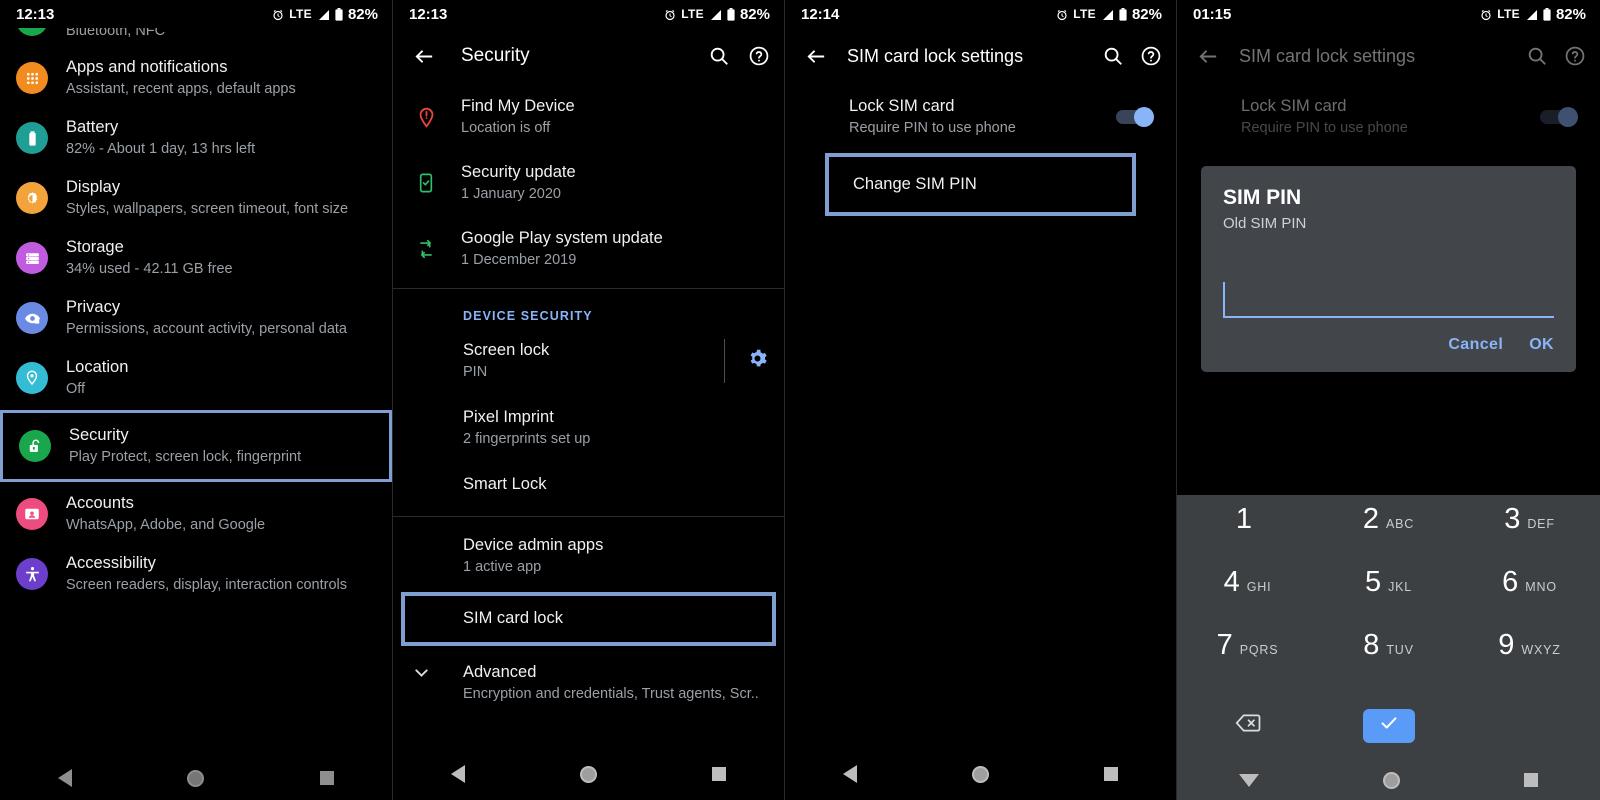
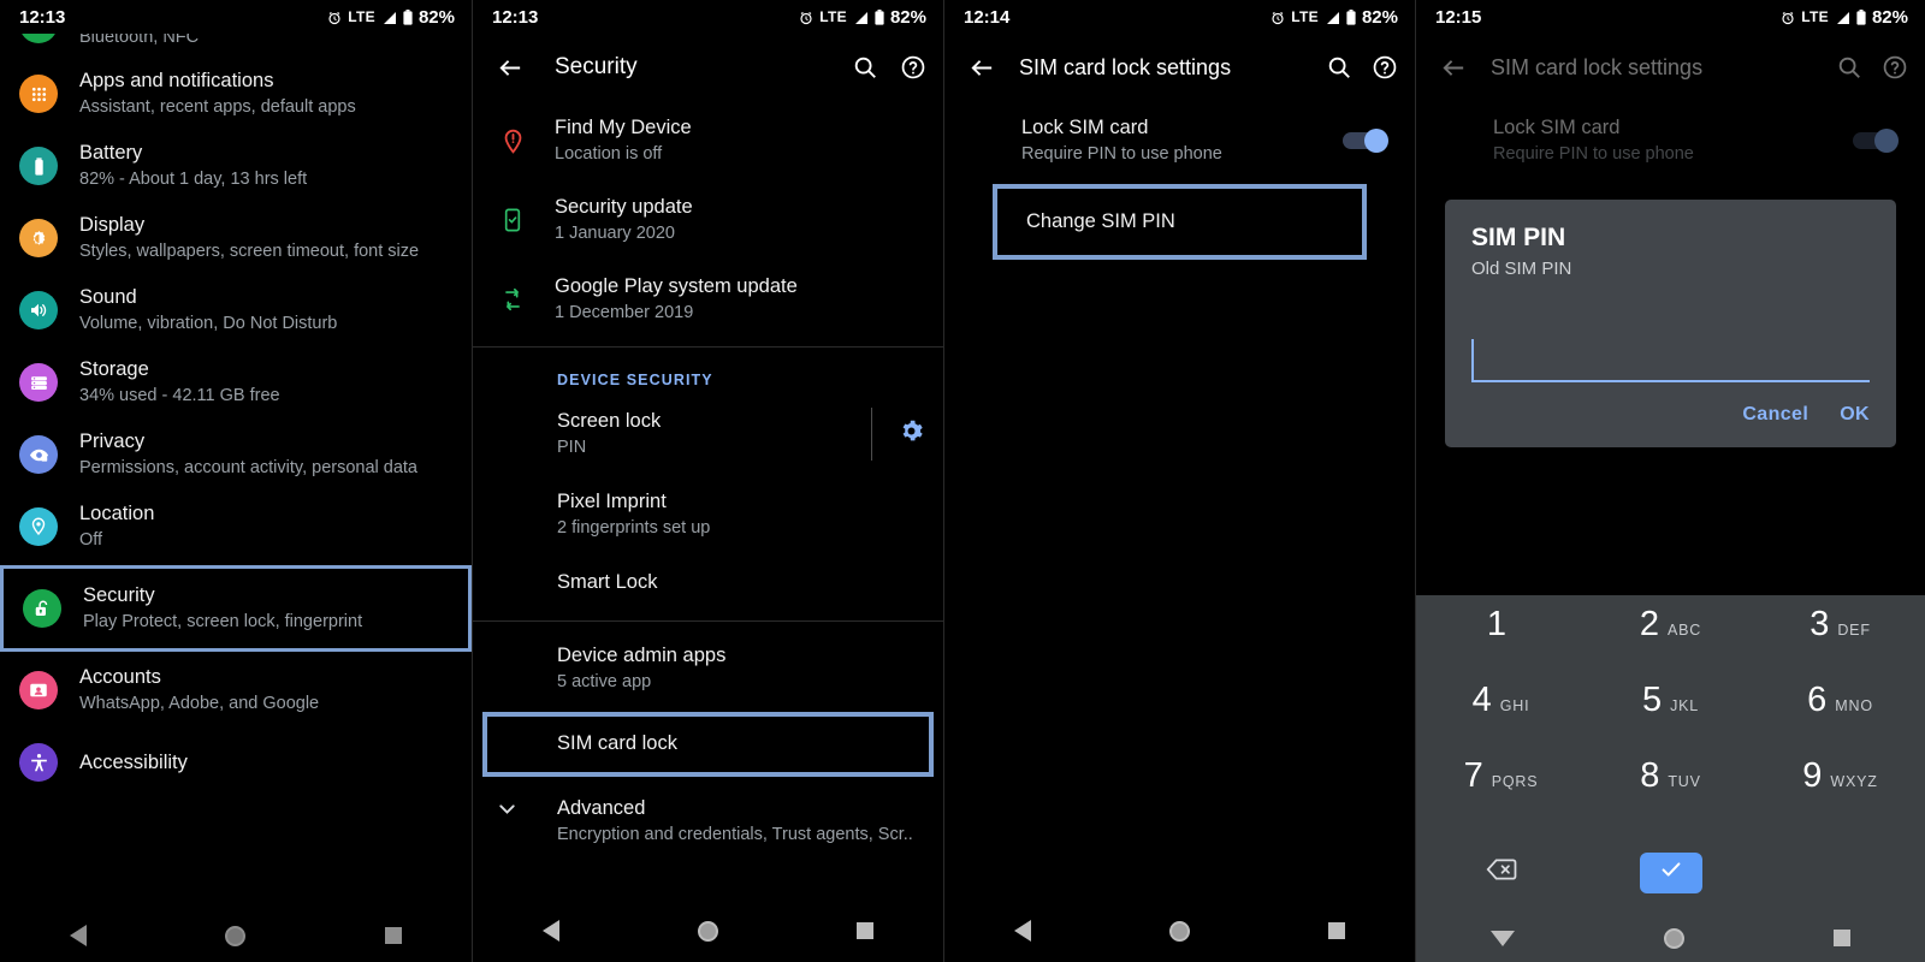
  12:13
  LTE
  82%
  Bluetooth, NFC
  Apps and notifications
  Assistant, recent apps, default apps
  Battery
  82% - About 1 day, 13 hrs left
  Display
  Styles, wallpapers, screen timeout, font size
+ Sound
+ Volume, vibration, Do Not Disturb
  Storage
  34% used - 42.11 GB free
  Privacy
  Permissions, account activity, personal data
  Location
  Off
  Security
  Play Protect, screen lock, fingerprint
  Accounts
  WhatsApp, Adobe, and Google
  Accessibility
- Screen readers, display, interaction controls
  12:13
  LTE
  82%
  Security
  Find My Device
  Location is off
  Security update
  1 January 2020
  Google Play system update
  1 December 2019
  DEVICE SECURITY
  Screen lock
  PIN
  Pixel Imprint
  2 fingerprints set up
  Smart Lock
  Device admin apps
- 1 active app
+ 5 active app
  SIM card lock
  Advanced
  Encryption and credentials, Trust agents, Scr..
  12:14
  LTE
  82%
  SIM card lock settings
  Lock SIM card
  Require PIN to use phone
  Change SIM PIN
- 01:15
+ 12:15
  LTE
  82%
  SIM card lock settings
  Lock SIM card
  Require PIN to use phone
  SIM PIN
  Old SIM PIN
  Cancel
  OK
  1
  2
  ABC
  3
  DEF
  4
  GHI
  5
  JKL
  6
  MNO
  7
  PQRS
  8
  TUV
  9
  WXYZ
